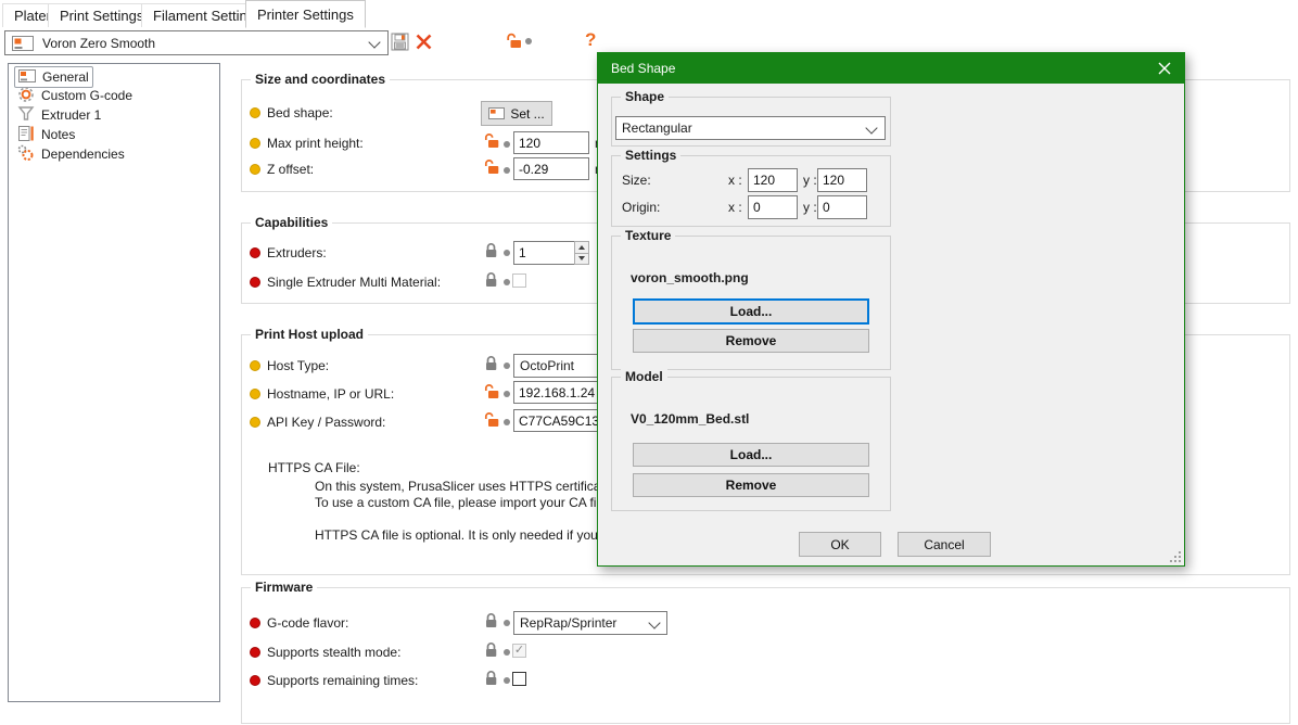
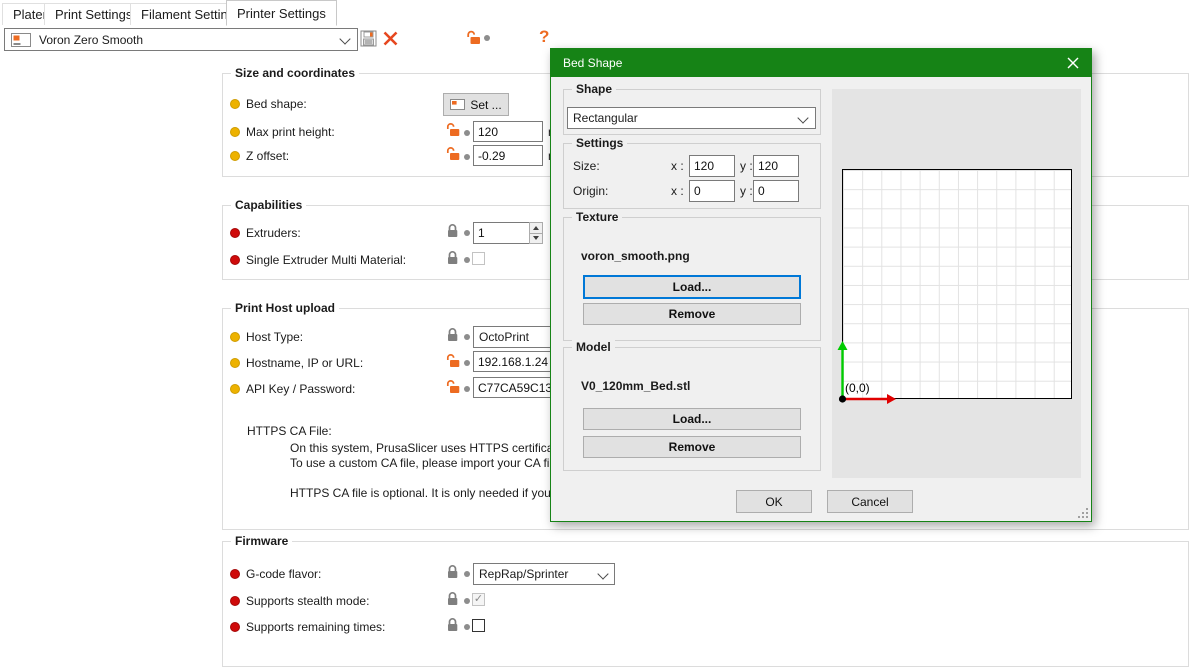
  Plate
  Print Setting
  Filament Settin
  Printer Settings
  Voron Zero Smooth
  ?
- General
- Custom G-code
- Extruder 1
- Notes
- Dependencies
  Size and coordinates
  Bed shape:
  Set ...
  Max print height:
  120
  Z offset:
  -0.29
  Capabilities
  Extruders:
  1
  Single Extruder Multi Material:
  Print Host upload
  Host Type:
  OctoPrint
  Hostname, IP or URL:
  192.168.1.24
  API Key / Password:
  C77CA59C13
  HTTPS CA File:
  On this system, PrusaSlicer uses HTTPS certific
  To use a custom CA file, please import your CA fi
  HTTPS CA file is optional. It is only needed if you
  Firmware
  G-code flavor:
  RepRap/Sprinter
  Supports stealth mode:
  ✓
  Supports remaining times:
  Bed Shape
  Shape
  Rectangular
  Settings
  Size:
  x :
  120
  y :
  120
  Origin:
  x :
  0
  y :
  0
  Texture
  voron_smooth.png
  Load...
  Remove
  Model
  V0_120mm_Bed.stl
  Load...
  Remove
+ (0,0)
  OK
  Cancel
